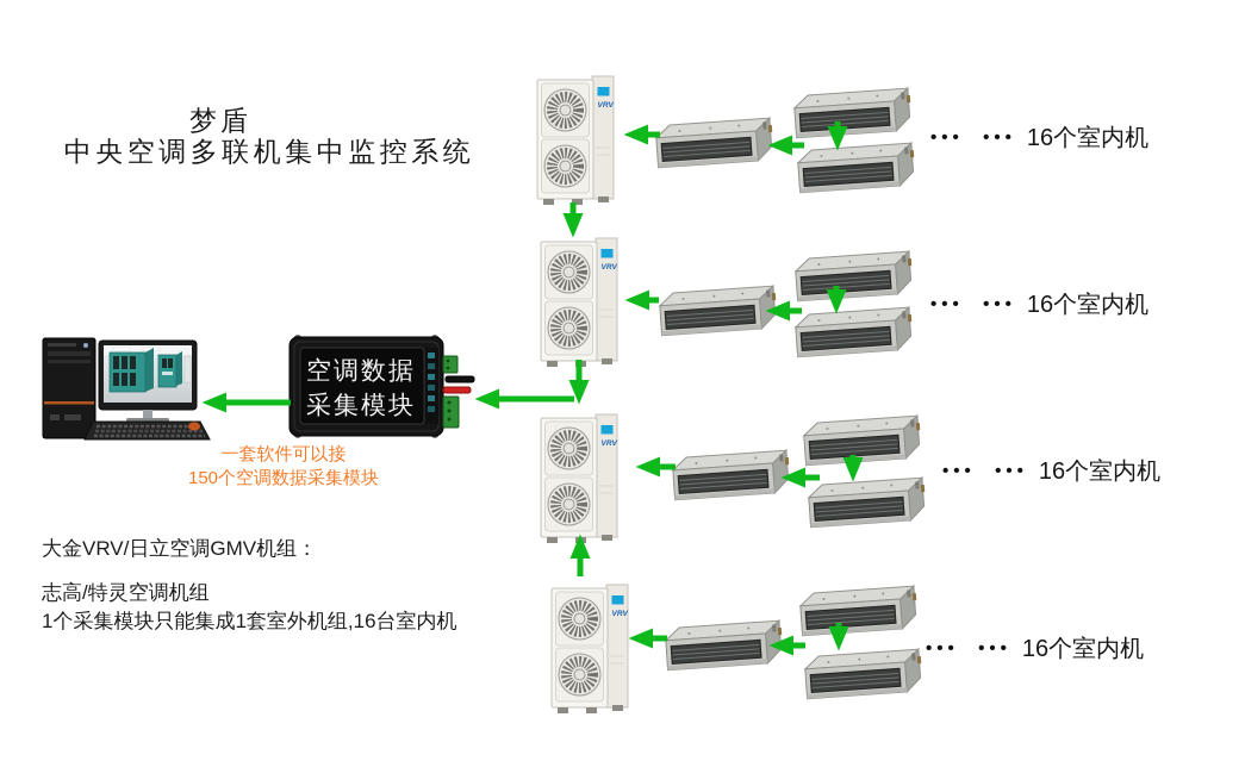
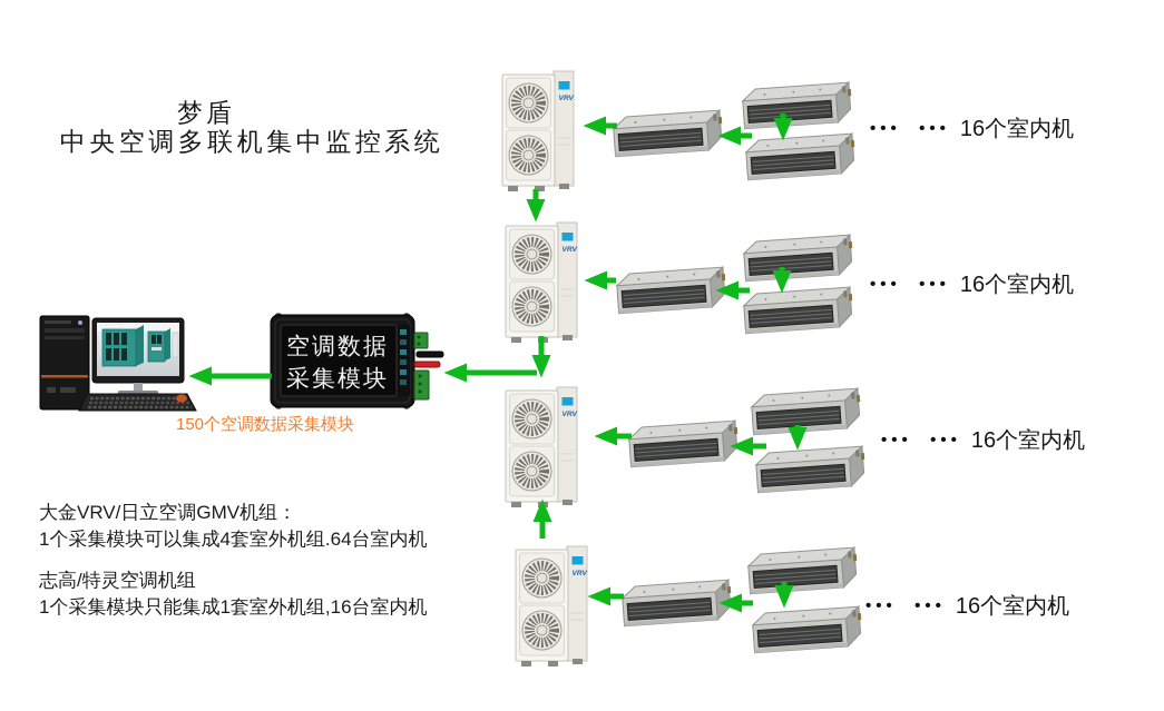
  梦盾
  中央空调多联机集中监控系统
  空调数据
  采集模块
- 一套软件可以接
  150个空调数据采集模块
  大金VRV/日立空调GMV机组：
+ 1个采集模块可以集成4套室外机组.64台室内机
  志高/特灵空调机组
  1个采集模块只能集成1套室外机组,16台室内机
  ••• •••
  16个室内机
  ••• •••
  16个室内机
  ••• •••
  16个室内机
  ••• •••
  16个室内机
